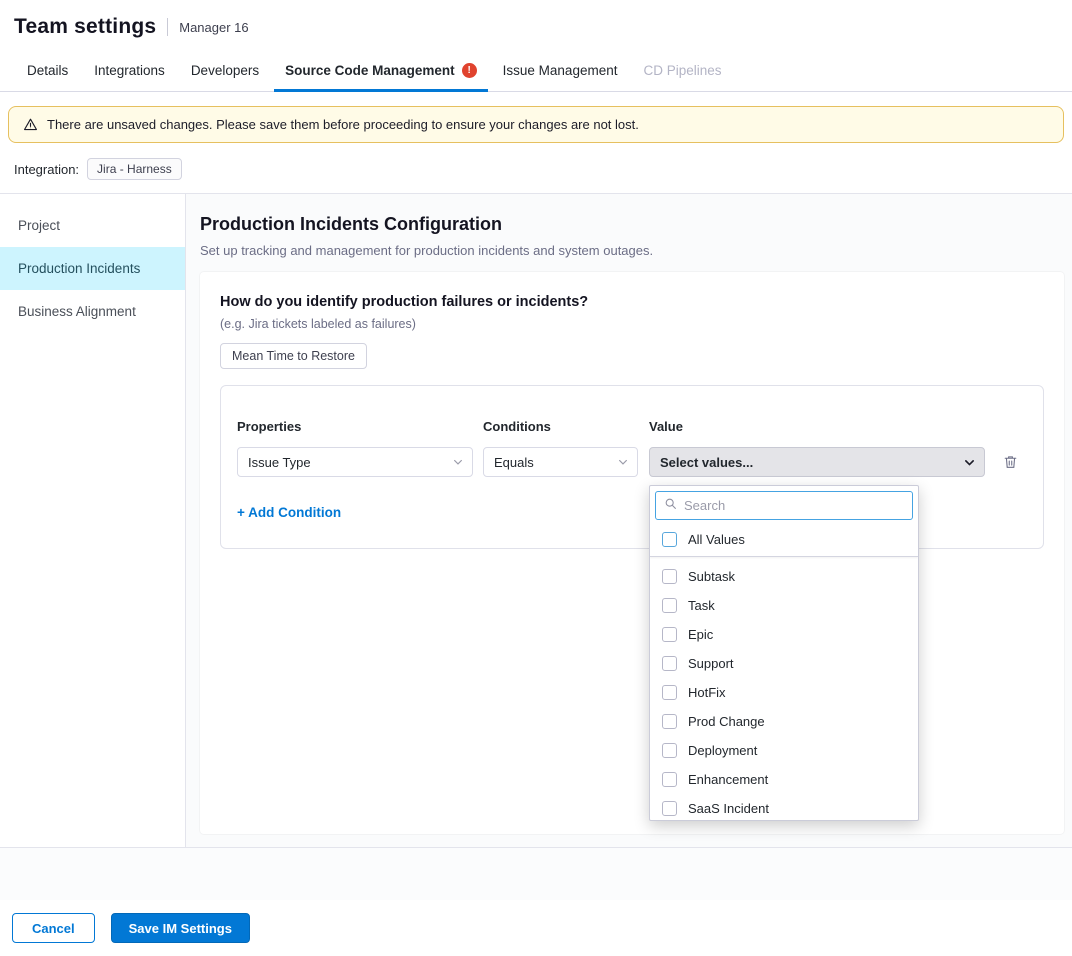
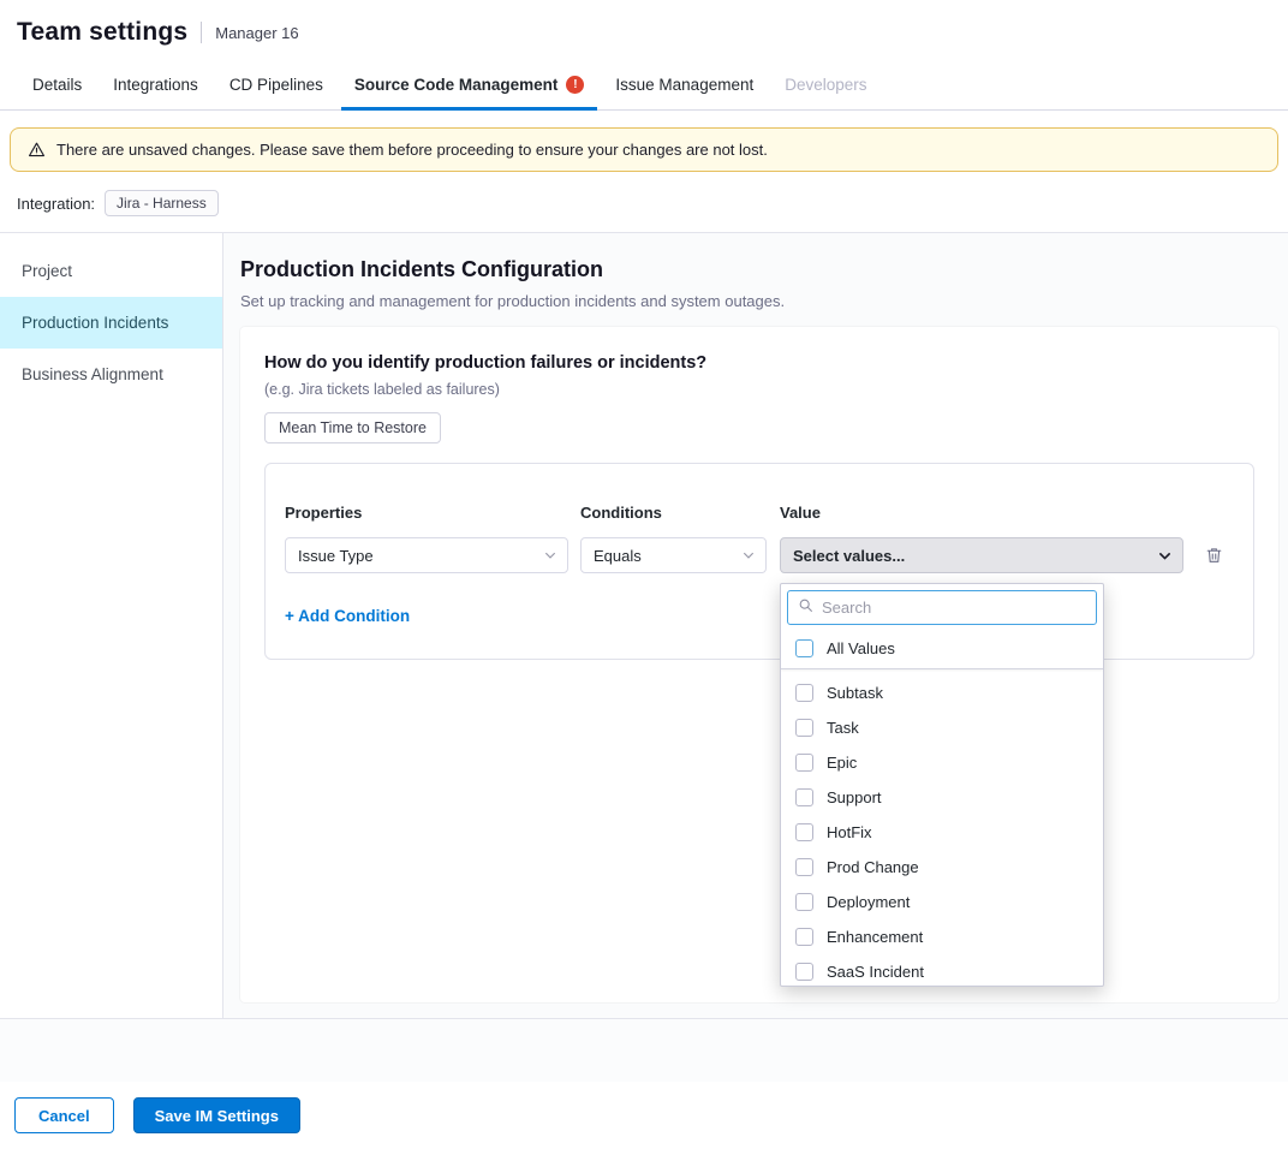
  Team settings
  Manager 16
  Details
  Integrations
- Developers
+ CD Pipelines
  Source Code Management
  !
  Issue Management
- CD Pipelines
+ Developers
  There are unsaved changes. Please save them before proceeding to ensure your changes are not lost.
  Integration:
  Jira - Harness
  Project
  Production Incidents
  Business Alignment
  Production Incidents Configuration
  Set up tracking and management for production incidents and system outages.
  How do you identify production failures or incidents?
  (e.g. Jira tickets labeled as failures)
  Mean Time to Restore
  Properties
  Conditions
  Value
  Issue Type
  Equals
  Select values...
  Search
  All Values
  Subtask
  Task
  Epic
  Support
  HotFix
  Prod Change
  Deployment
  Enhancement
  SaaS Incident
  + Add Condition
  Cancel
  Save IM Settings
